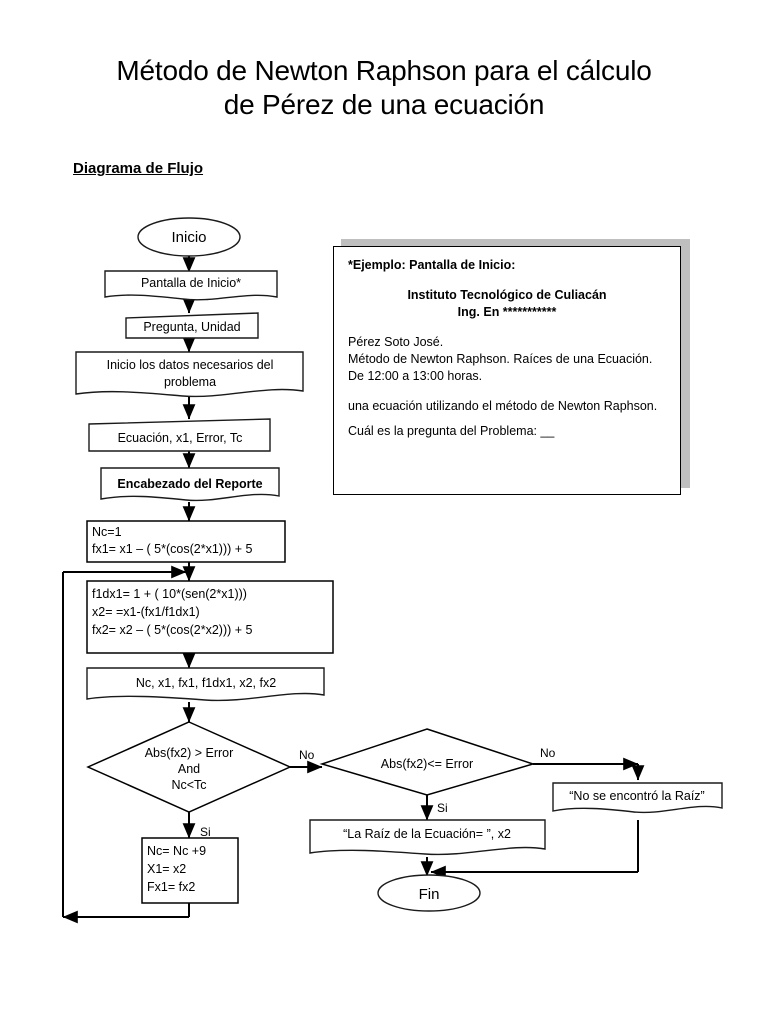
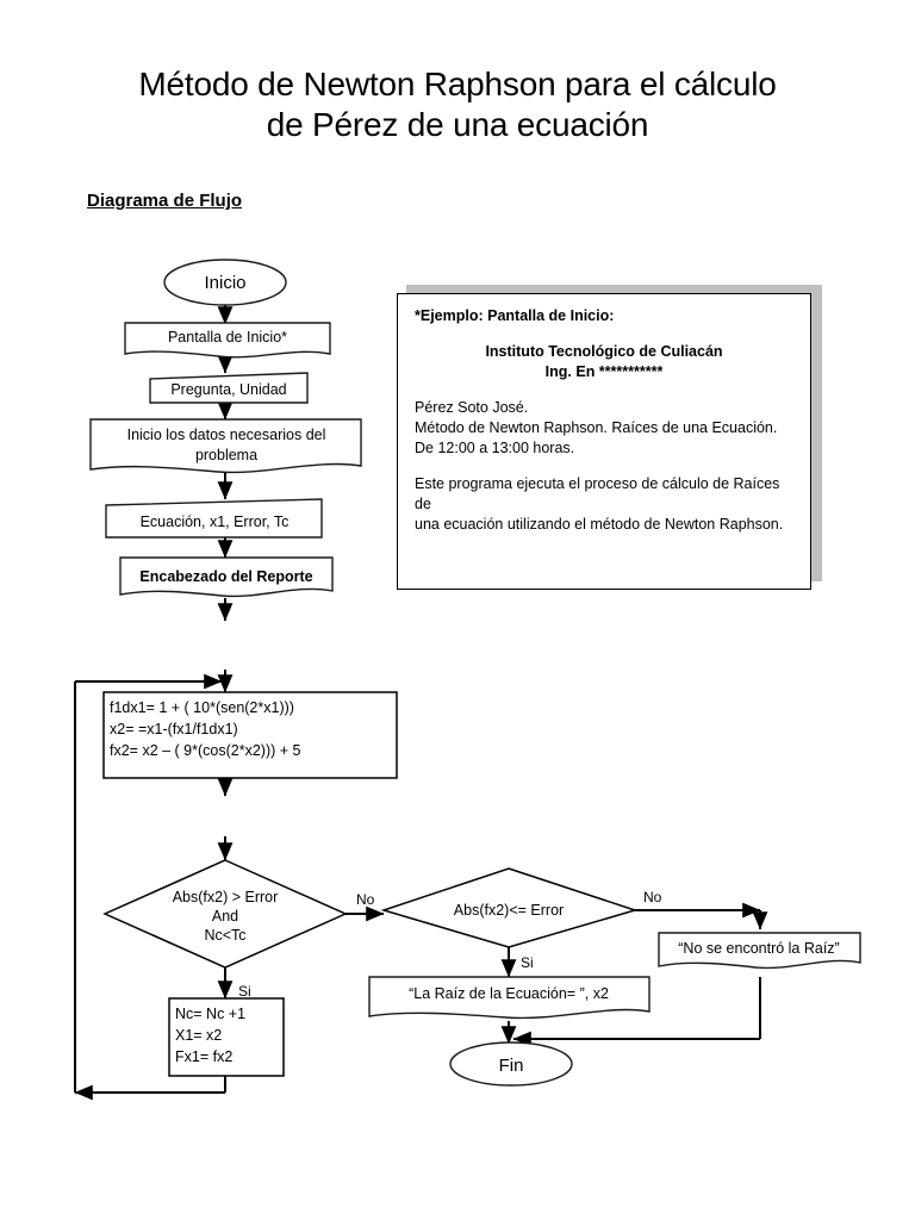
  Método de Newton Raphson para el cálculo
  de Pérez de una ecuación
  Diagrama de Flujo
  *Ejemplo: Pantalla de Inicio:
  Instituto Tecnológico de Culiacán
  Ing. En ***********
  Pérez Soto José.
  Método de Newton Raphson. Raíces de una Ecuación.
  De 12:00 a 13:00 horas.
+ Este programa ejecuta el proceso de cálculo de Raíces de
  una ecuación utilizando el método de Newton Raphson.
- Cuál es la pregunta del Problema: __
  Inicio
  Pantalla de Inicio*
  Pregunta, Unidad
  Inicio los datos necesarios del
  problema
  Ecuación, x1, Error, Tc
  Encabezado del Reporte
- Nc=1
- fx1= x1 – ( 5*(cos(2*x1))) + 5
  f1dx1= 1 + ( 10*(sen(2*x1)))
  x2= =x1-(fx1/f1dx1)
- fx2= x2 – ( 5*(cos(2*x2))) + 5
+ fx2= x2 – ( 9*(cos(2*x2))) + 5
- Nc, x1, fx1, f1dx1, x2, fx2
  Abs(fx2) > Error
  And
  Nc<Tc
  No
  Si
  Abs(fx2)<= Error
  No
  Si
- Nc= Nc +9
+ Nc= Nc +1
  X1= x2
  Fx1= fx2
  “La Raíz de la Ecuación= ”, x2
  “No se encontró la Raíz”
  Fin
